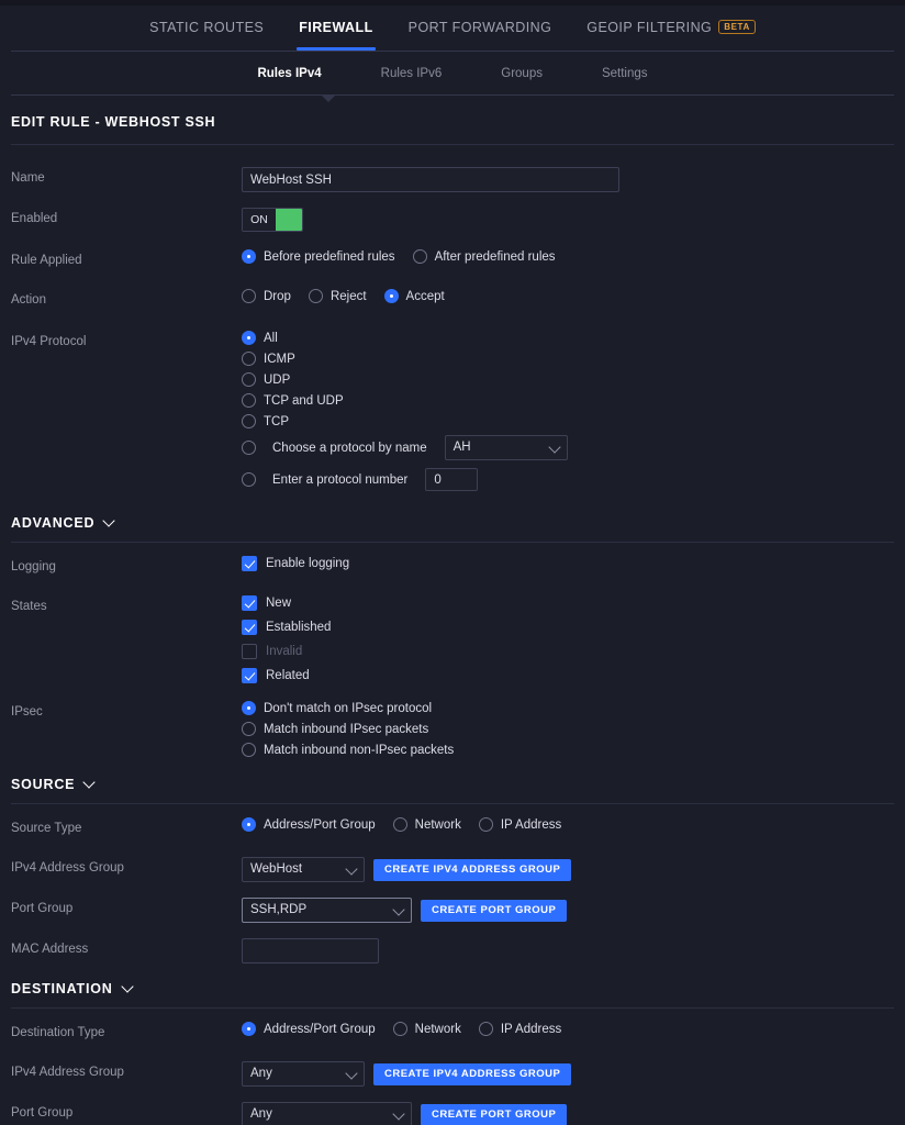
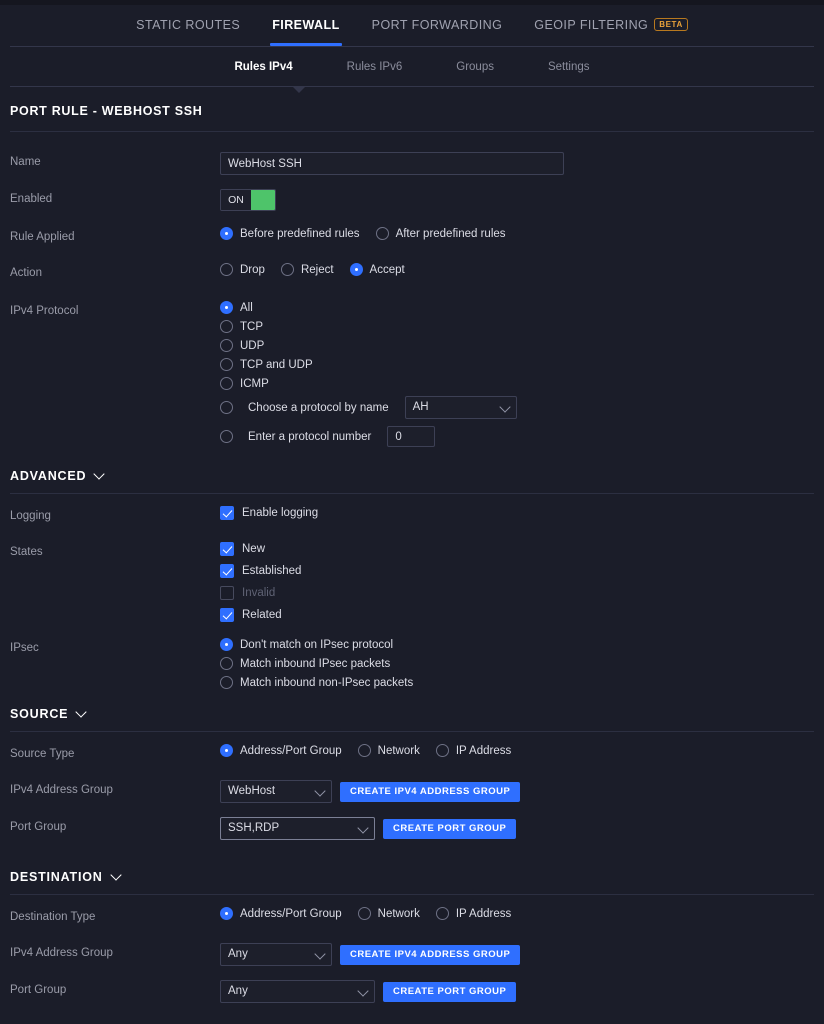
  STATIC ROUTES
  FIREWALL
  PORT FORWARDING
  GEOIP FILTERING BETA
  Rules IPv4
  Rules IPv6
  Groups
  Settings
- EDIT RULE - WEBHOST SSH
+ PORT RULE - WEBHOST SSH
  Name
  WebHost SSH
  Enabled
  ON
  Rule Applied
  Before predefined rules
  After predefined rules
  Action
  Drop
  Reject
  Accept
  IPv4 Protocol
  All
- ICMP
+ TCP
  UDP
  TCP and UDP
- TCP
+ ICMP
  Choose a protocol by name
  AH
  Enter a protocol number
  0
  ADVANCED
  Logging
  Enable logging
  States
  New
  Established
  Invalid
  Related
  IPsec
  Don't match on IPsec protocol
  Match inbound IPsec packets
  Match inbound non-IPsec packets
  SOURCE
  Source Type
  Address/Port Group
  Network
  IP Address
  IPv4 Address Group
  WebHost
  CREATE IPV4 ADDRESS GROUP
  Port Group
  SSH,RDP
  CREATE PORT GROUP
- MAC Address
  DESTINATION
  Destination Type
  Address/Port Group
  Network
  IP Address
  IPv4 Address Group
  Any
  CREATE IPV4 ADDRESS GROUP
  Port Group
  Any
  CREATE PORT GROUP
